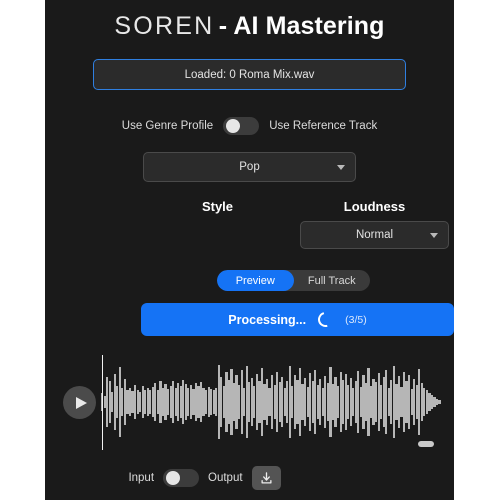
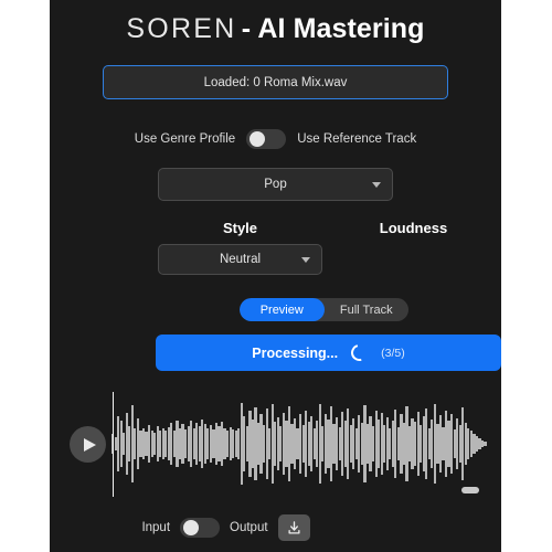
  SOREN - AI Mastering
  Loaded: 0 Roma Mix.wav
  Use Genre Profile
  Use Reference Track
  Pop
  Style
+ Neutral
  Loudness
- Normal
  Preview
  Full Track
  Processing...
  (3/5)
  Input
  Output
